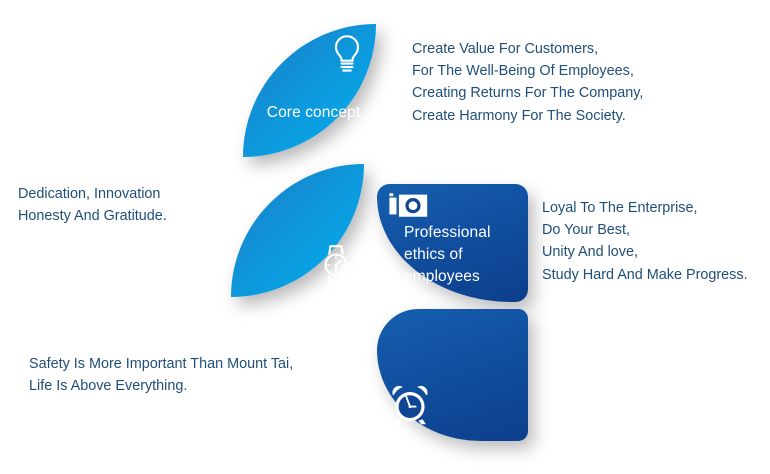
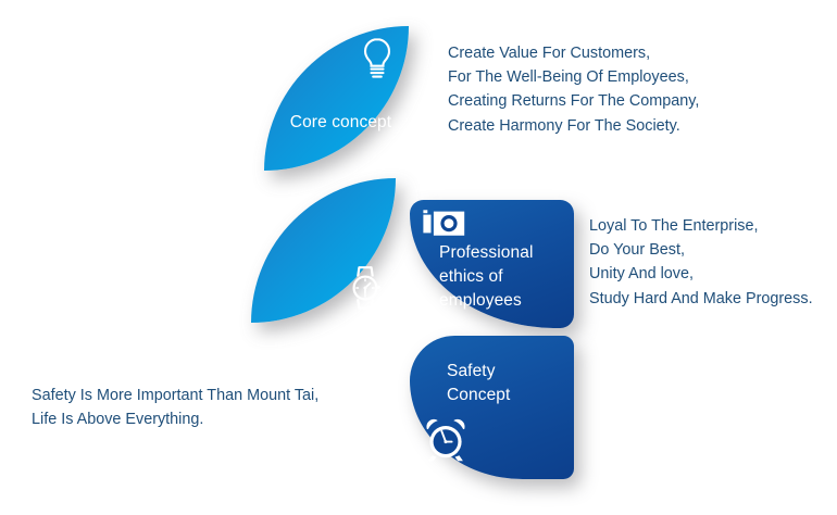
  Core concept
  Professional
  ethics of
  employees
+ Safety
+ Concept
  Create Value For Customers,
  For The Well-Being Of Employees,
  Creating Returns For The Company,
  Create Harmony For The Society.
- Dedication, Innovation
- Honesty And Gratitude.
  Loyal To The Enterprise,
  Do Your Best,
  Unity And love,
  Study Hard And Make Progress.
  Safety Is More Important Than Mount Tai,
  Life Is Above Everything.
